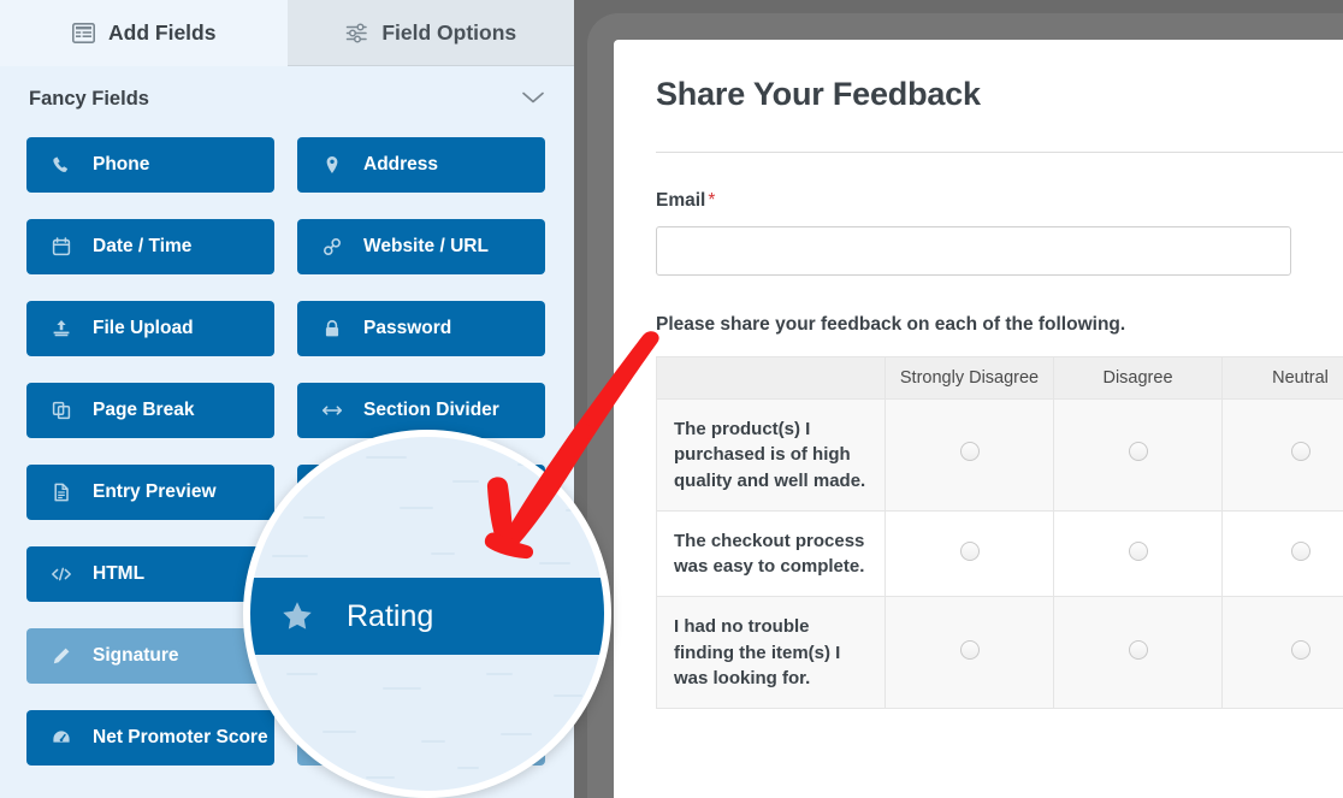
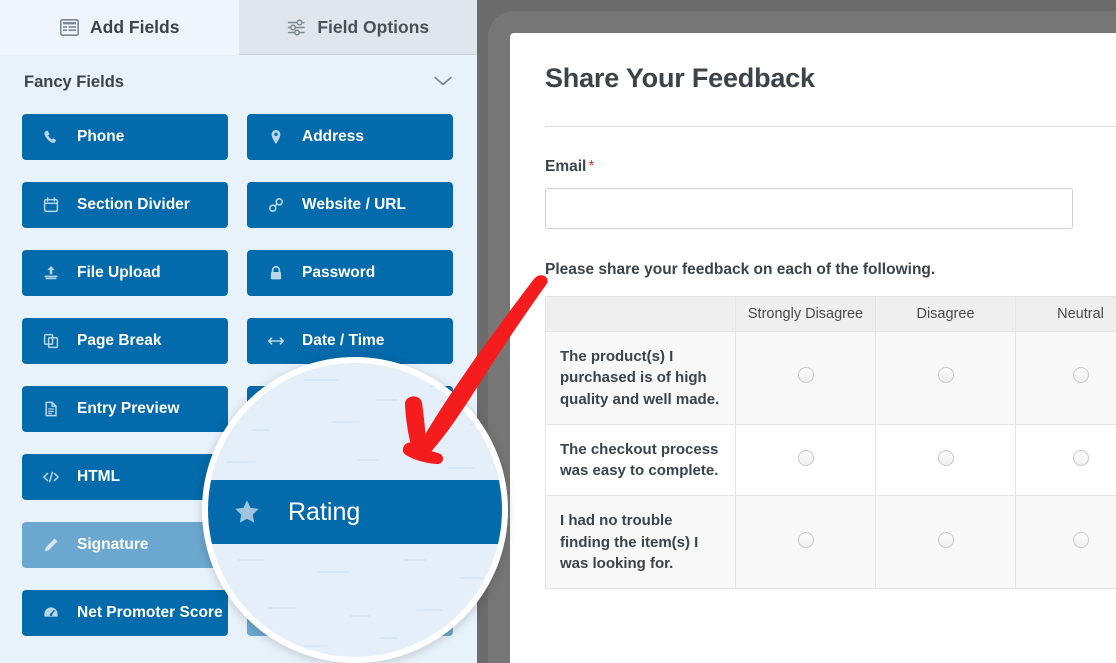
  Share Your Feedback
  Email*
  Please share your feedback on each of the following.
  	Strongly Disagree	Disagree	Neutral
  The product(s) I purchased is of high quality and well made.
  The checkout process was easy to complete.
  I had no trouble finding the item(s) I was looking for.
  Add Fields
  Field Options
  Fancy Fields
  Phone
  Address
- Date / Time
+ Section Divider
  Website / URL
  File Upload
  Password
  Page Break
- Section Divider
+ Date / Time
  Entry Preview
  HTML
  Signature
  Net Promoter Score
  Rating
